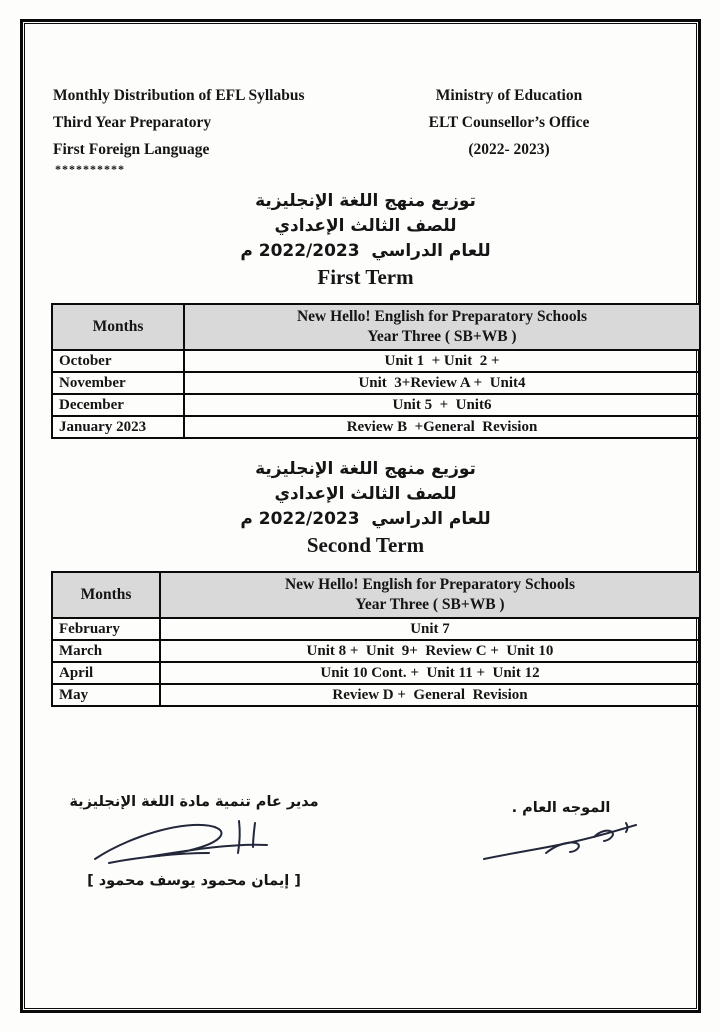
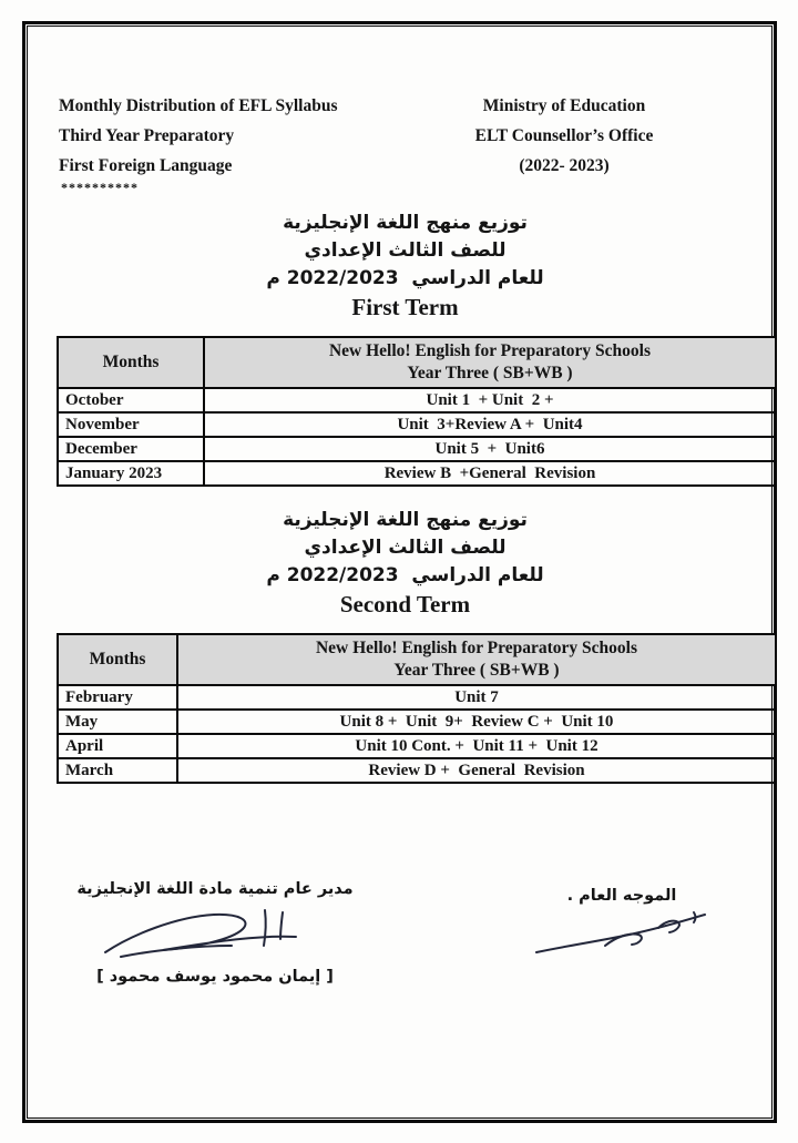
  Monthly Distribution of EFL Syllabus
  Third Year Preparatory
  First Foreign Language
  **********
  Ministry of Education
  ELT Counsellor’s Office
  (2022- 2023)
  توزيع منهج اللغة الإنجليزية
  للصف الثالث الإعدادي
  للعام الدراسي 2022/2023 م
  First Term
  Months	New Hello! English for Preparatory Schools Year Three ( SB+WB )
  October	Unit 1 + Unit 2 +
  November	Unit 3+Review A + Unit4
  December	Unit 5 + Unit6
  January 2023	Review B +General Revision
  توزيع منهج اللغة الإنجليزية
  للصف الثالث الإعدادي
  للعام الدراسي 2022/2023 م
  Second Term
  Months	New Hello! English for Preparatory Schools Year Three ( SB+WB )
  February	Unit 7
- March	Unit 8 + Unit 9+ Review C + Unit 10
+ May	Unit 8 + Unit 9+ Review C + Unit 10
  April	Unit 10 Cont. + Unit 11 + Unit 12
- May	Review D + General Revision
+ March	Review D + General Revision
  مدير عام تنمية مادة اللغة الإنجليزية
  [ إيمان محمود يوسف محمود ]
  الموجه العام .
